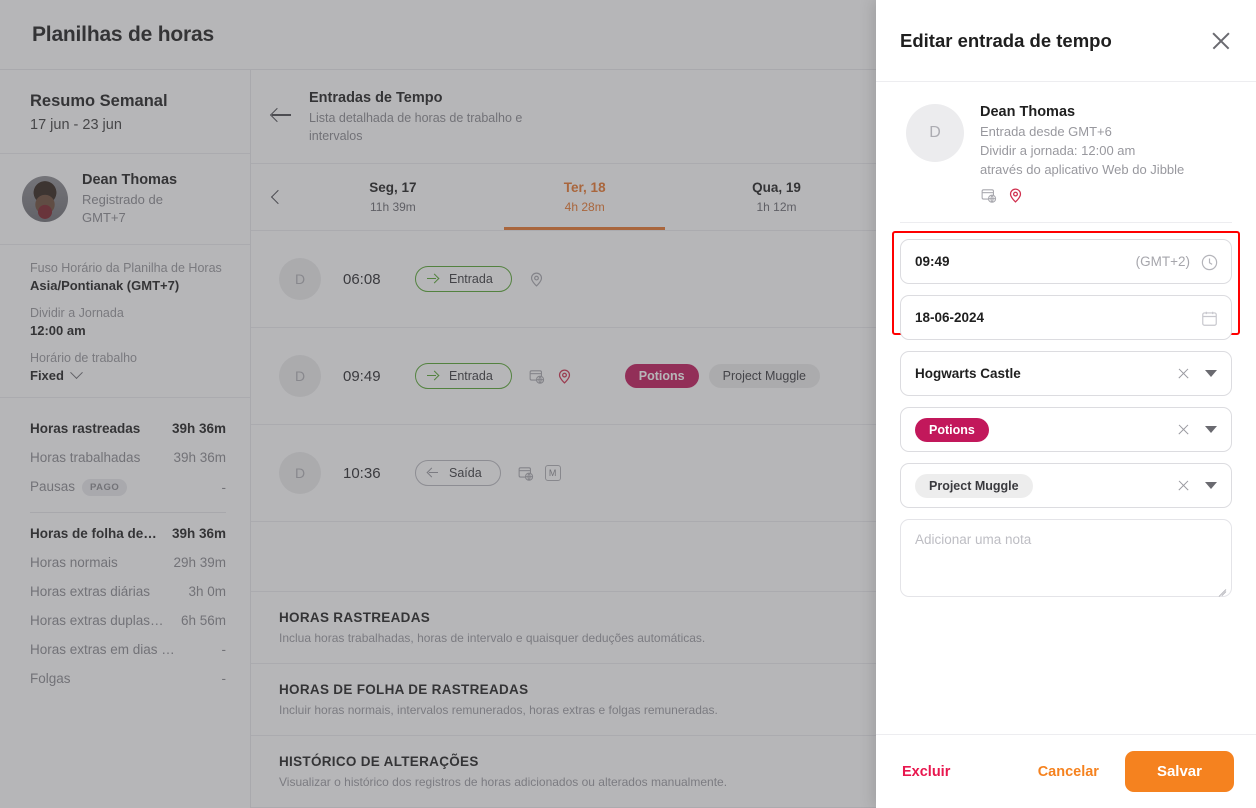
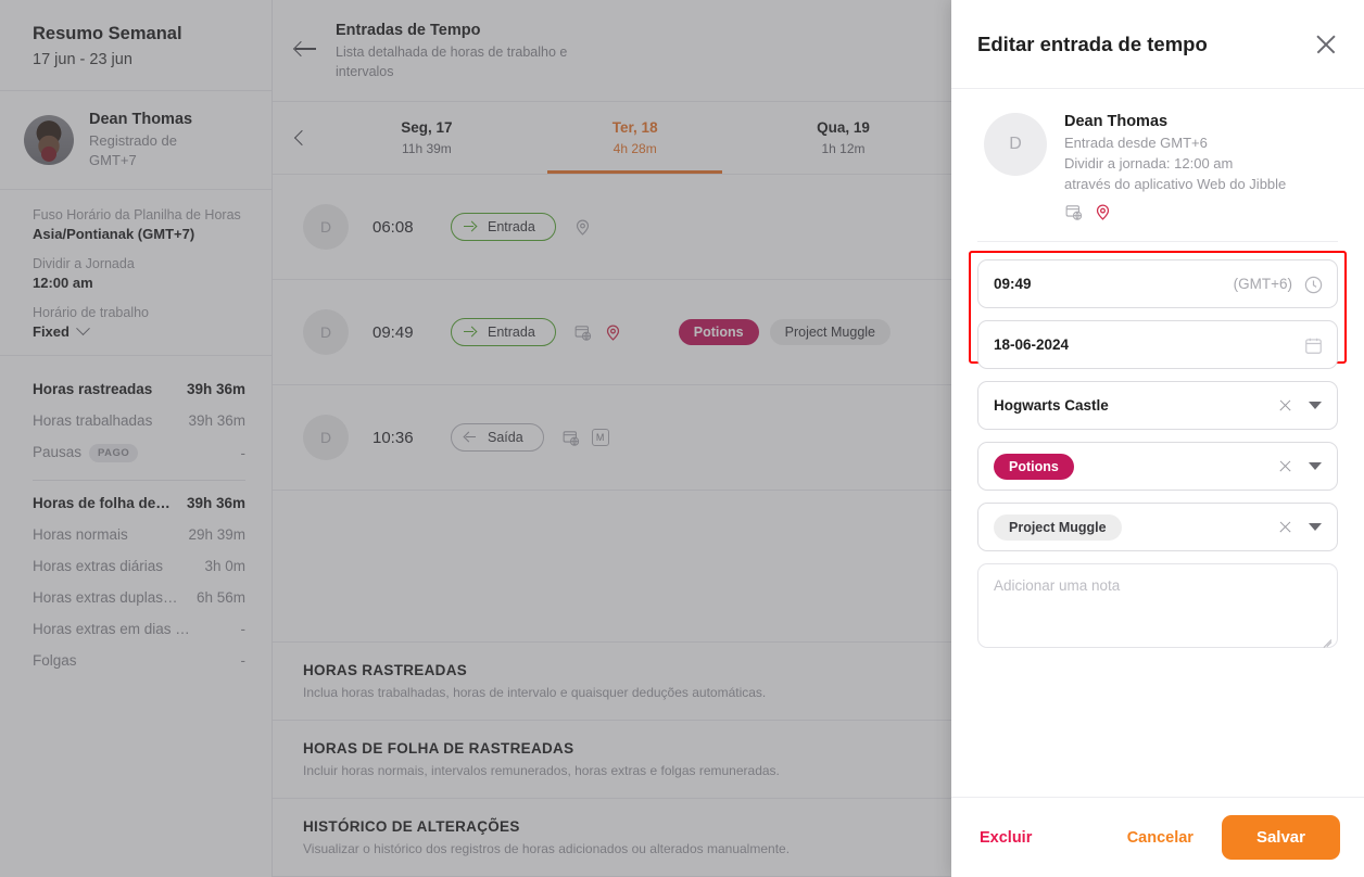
- Planilhas de horas
  Resumo Semanal
  17 jun - 23 jun
  Dean Thomas
  Registrado de GMT+7
  Fuso Horário da Planilha de Horas
  Asia/Pontianak (GMT+7)
  Dividir a Jornada
  12:00 am
  Horário de trabalho
  Fixed
  Horas rastreadas
  39h 36m
  Horas trabalhadas
  39h 36m
  Pausas PAGO
  -
  Horas de folha de…
  39h 36m
  Horas normais
  29h 39m
  Horas extras diárias
  3h 0m
  Horas extras duplas…
  6h 56m
  Horas extras em dias de
  -
  Folgas
  -
  Entradas de Tempo
  Lista detalhada de horas de trabalho e intervalos
  Seg, 17
  11h 39m
  Ter, 18
  4h 28m
  Qua, 19
  1h 12m
  D
  06:08
  Entrada
  D
  09:49
  Entrada
  Potions
  Project Muggle
  D
  10:36
  Saída
  M
  HORAS RASTREADAS
  Inclua horas trabalhadas, horas de intervalo e quaisquer deduções automáticas.
  HORAS DE FOLHA DE RASTREADAS
  Incluir horas normais, intervalos remunerados, horas extras e folgas remuneradas.
  HISTÓRICO DE ALTERAÇÕES
  Visualizar o histórico dos registros de horas adicionados ou alterados manualmente.
  Editar entrada de tempo
  D
  Dean Thomas
  Entrada desde GMT+6
  Dividir a jornada: 12:00 am
  através do aplicativo Web do Jibble
  09:49
- (GMT+2)
+ (GMT+6)
  18-06-2024
  Hogwarts Castle
  Potions
  Project Muggle
  Adicionar uma nota
  Excluir
  Cancelar
  Salvar
